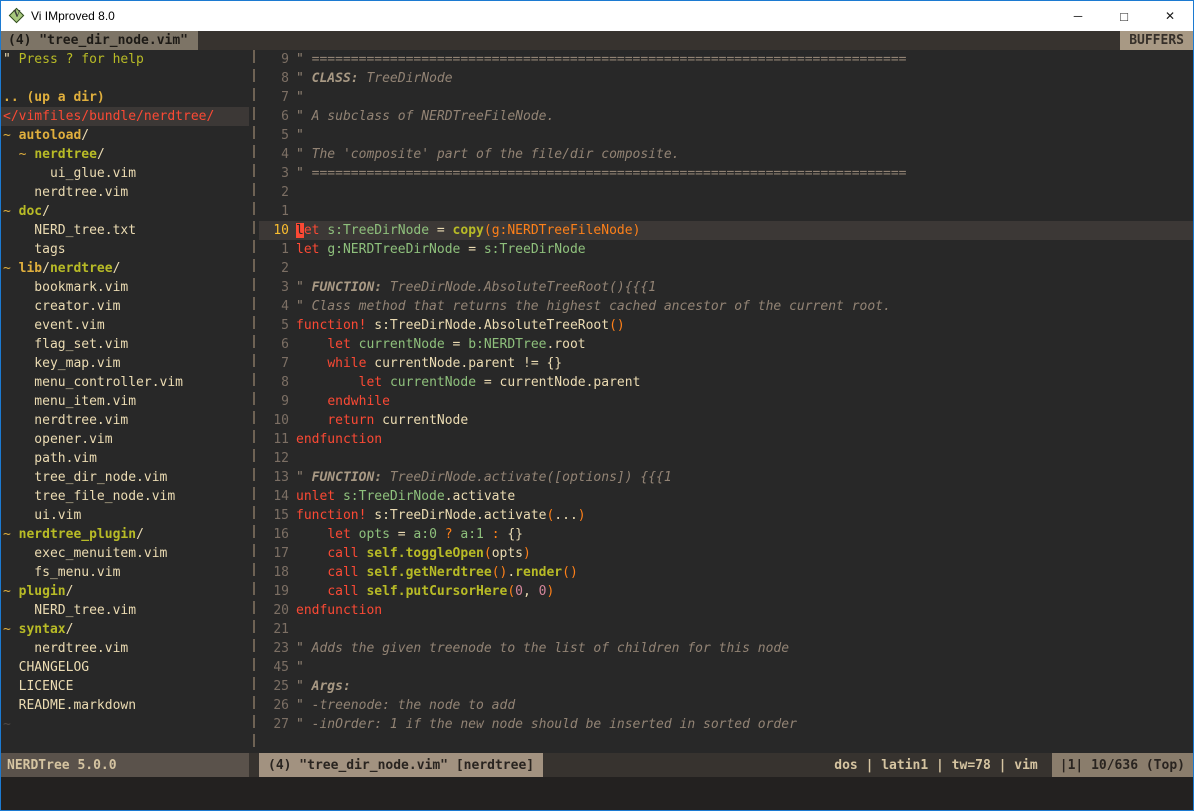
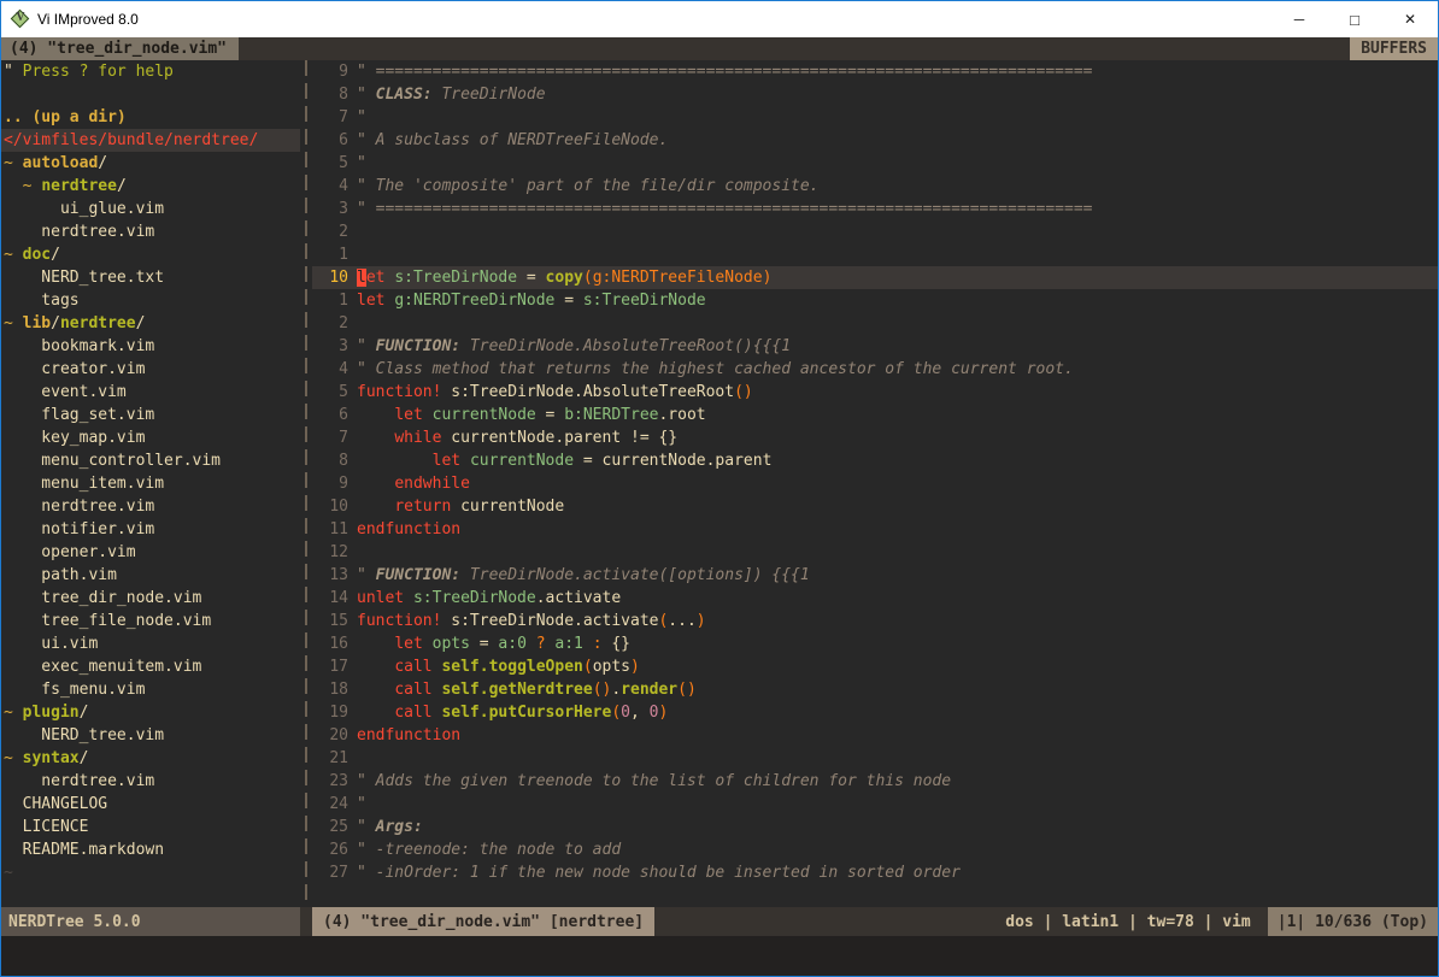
  V
  Vi IMproved 8.0
  ─
  □
  ✕
  (4) "tree_dir_node.vim"
  BUFFERS
  " Press ? for help
  .. (up a dir)
  </vimfiles/bundle/nerdtree/
  ~ autoload/
  ~ nerdtree/
  ui_glue.vim
  nerdtree.vim
  ~ doc/
  NERD_tree.txt
  tags
  ~ lib/nerdtree/
  bookmark.vim
  creator.vim
  event.vim
  flag_set.vim
  key_map.vim
  menu_controller.vim
  menu_item.vim
  nerdtree.vim
+ notifier.vim
  opener.vim
  path.vim
  tree_dir_node.vim
  tree_file_node.vim
  ui.vim
- ~ nerdtree_plugin/
  exec_menuitem.vim
  fs_menu.vim
  ~ plugin/
  NERD_tree.vim
  ~ syntax/
  nerdtree.vim
  CHANGELOG
  LICENCE
  README.markdown
  ~
  9
  " ============================================================================
  8
  " CLASS: TreeDirNode
  7
  "
  6
  " A subclass of NERDTreeFileNode.
  5
  "
  4
  " The 'composite' part of the file/dir composite.
  3
  " ============================================================================
  2
  1
  10
  let s:TreeDirNode = copy(g:NERDTreeFileNode)
  1
  let g:NERDTreeDirNode = s:TreeDirNode
  2
  3
  " FUNCTION: TreeDirNode.AbsoluteTreeRoot(){{{1
  4
  " Class method that returns the highest cached ancestor of the current root.
  5
  function! s:TreeDirNode.AbsoluteTreeRoot()
  6
  let currentNode = b:NERDTree.root
  7
  while currentNode.parent != {}
  8
  let currentNode = currentNode.parent
  9
  endwhile
  10
  return currentNode
  11
  endfunction
  12
  13
  " FUNCTION: TreeDirNode.activate([options]) {{{1
  14
  unlet s:TreeDirNode.activate
  15
  function! s:TreeDirNode.activate(...)
  16
  let opts = a:0 ? a:1 : {}
  17
  call self.toggleOpen(opts)
  18
  call self.getNerdtree().render()
  19
  call self.putCursorHere(0, 0)
  20
  endfunction
  21
  23
  " Adds the given treenode to the list of children for this node
- 45
+ 24
  "
  25
  " Args:
  26
  " -treenode: the node to add
  27
  " -inOrder: 1 if the new node should be inserted in sorted order
  NERDTree 5.0.0
  (4) "tree_dir_node.vim" [nerdtree]
  dos | latin1 | tw=78 | vim
  |1| 10/636 (Top)
